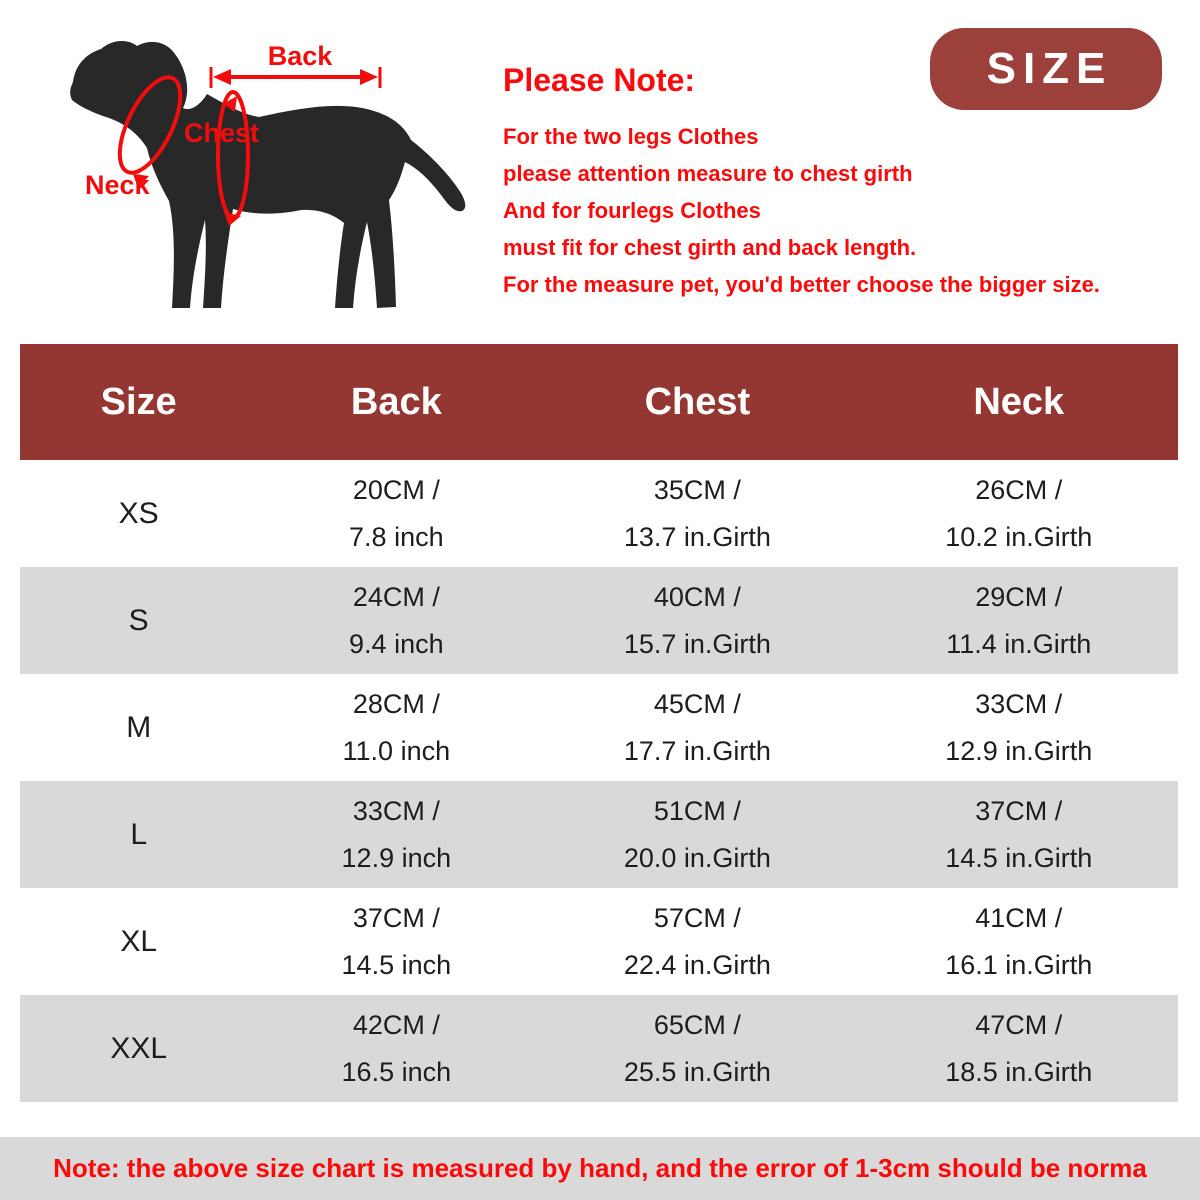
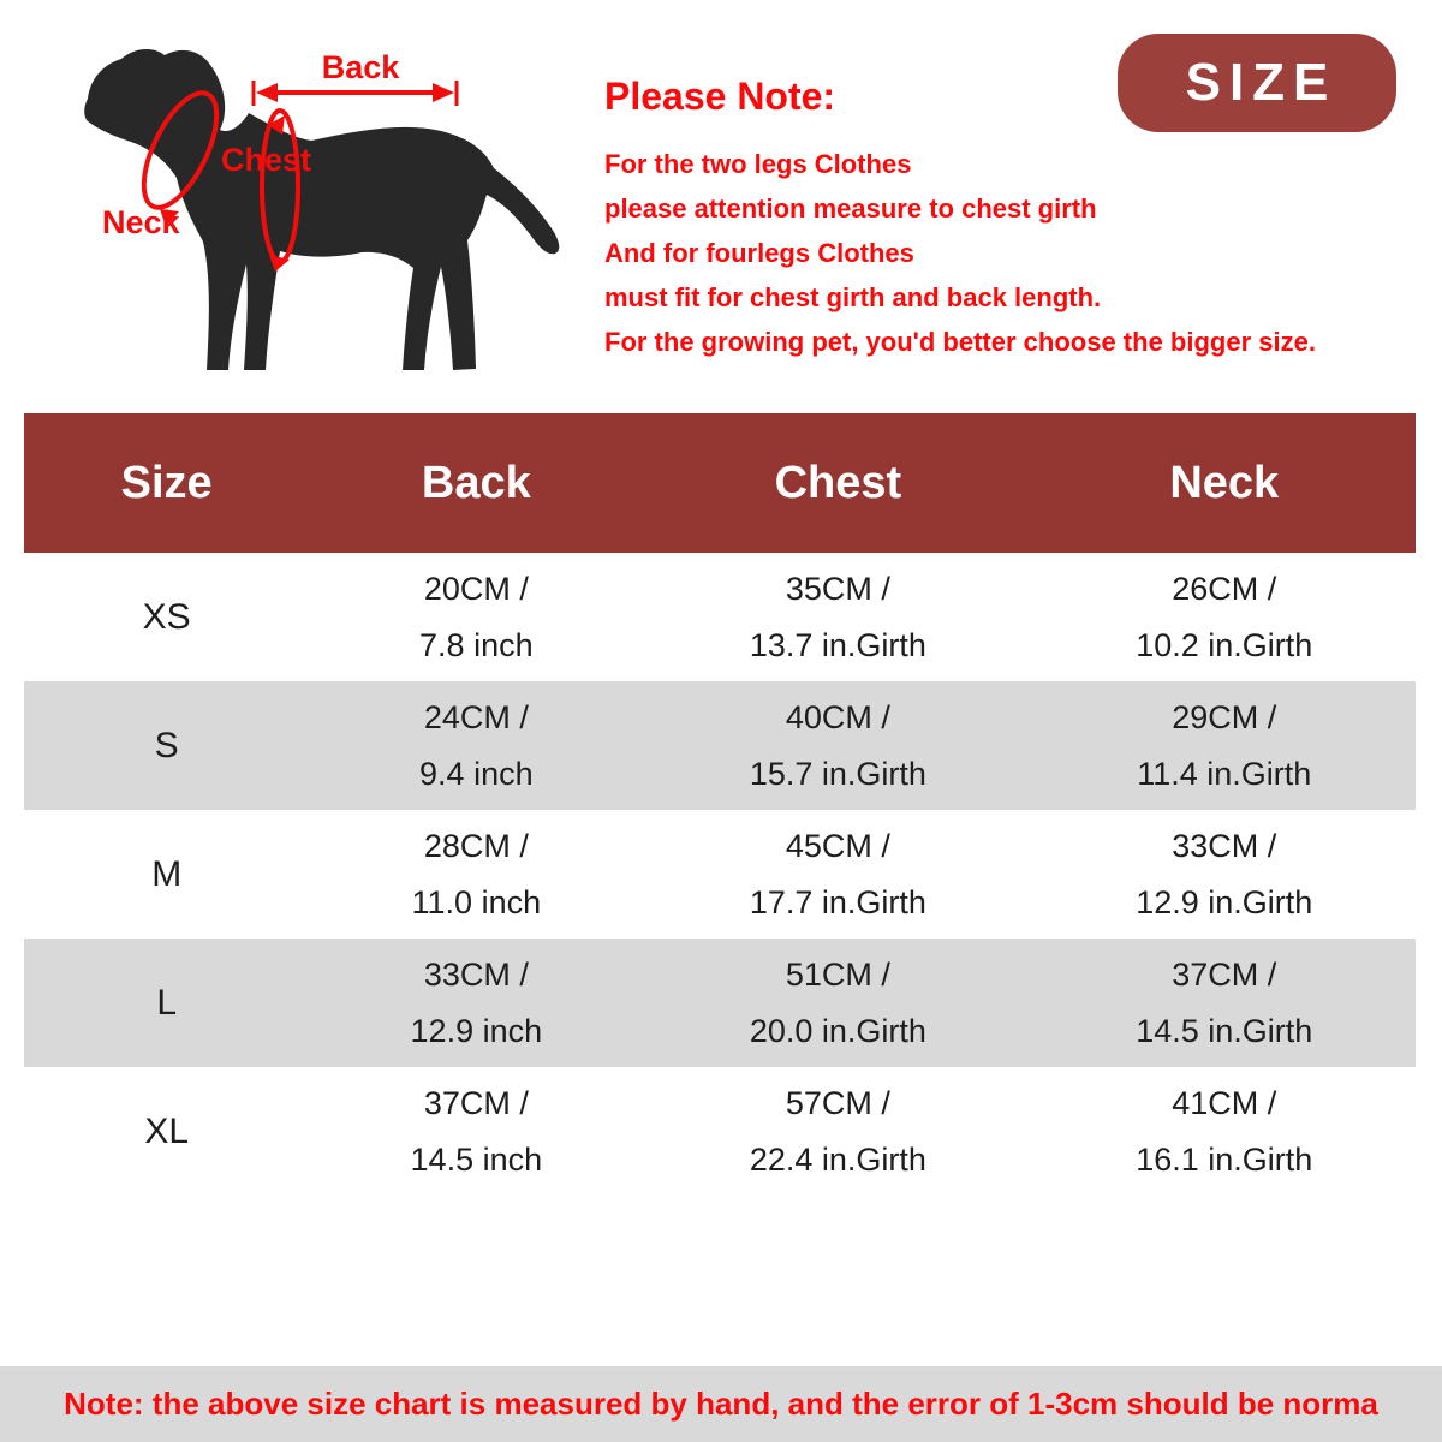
  Back
  Chest
  Neck
  Please Note:
  For the two legs Clothes
  please attention measure to chest girth
  And for fourlegs Clothes
  must fit for chest girth and back length.
- For the measure pet, you'd better choose the bigger size.
+ For the growing pet, you'd better choose the bigger size.
  SIZE
  Size
  Back
  Chest
  Neck
  XS
  20CM /
  7.8 inch
  35CM /
  13.7 in.Girth
  26CM /
  10.2 in.Girth
  S
  24CM /
  9.4 inch
  40CM /
  15.7 in.Girth
  29CM /
  11.4 in.Girth
  M
  28CM /
  11.0 inch
  45CM /
  17.7 in.Girth
  33CM /
  12.9 in.Girth
  L
  33CM /
  12.9 inch
  51CM /
  20.0 in.Girth
  37CM /
  14.5 in.Girth
  XL
  37CM /
  14.5 inch
  57CM /
  22.4 in.Girth
  41CM /
  16.1 in.Girth
- XXL
- 42CM /
- 16.5 inch
- 65CM /
- 25.5 in.Girth
- 47CM /
- 18.5 in.Girth
  Note: the above size chart is measured by hand, and the error of 1-3cm should be norma
